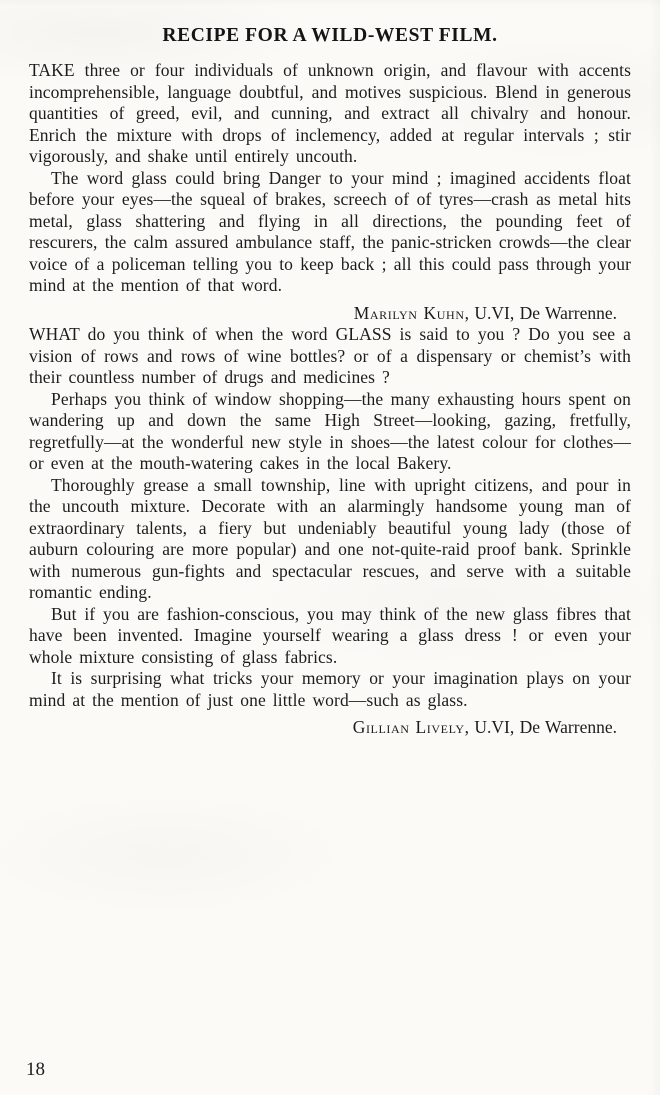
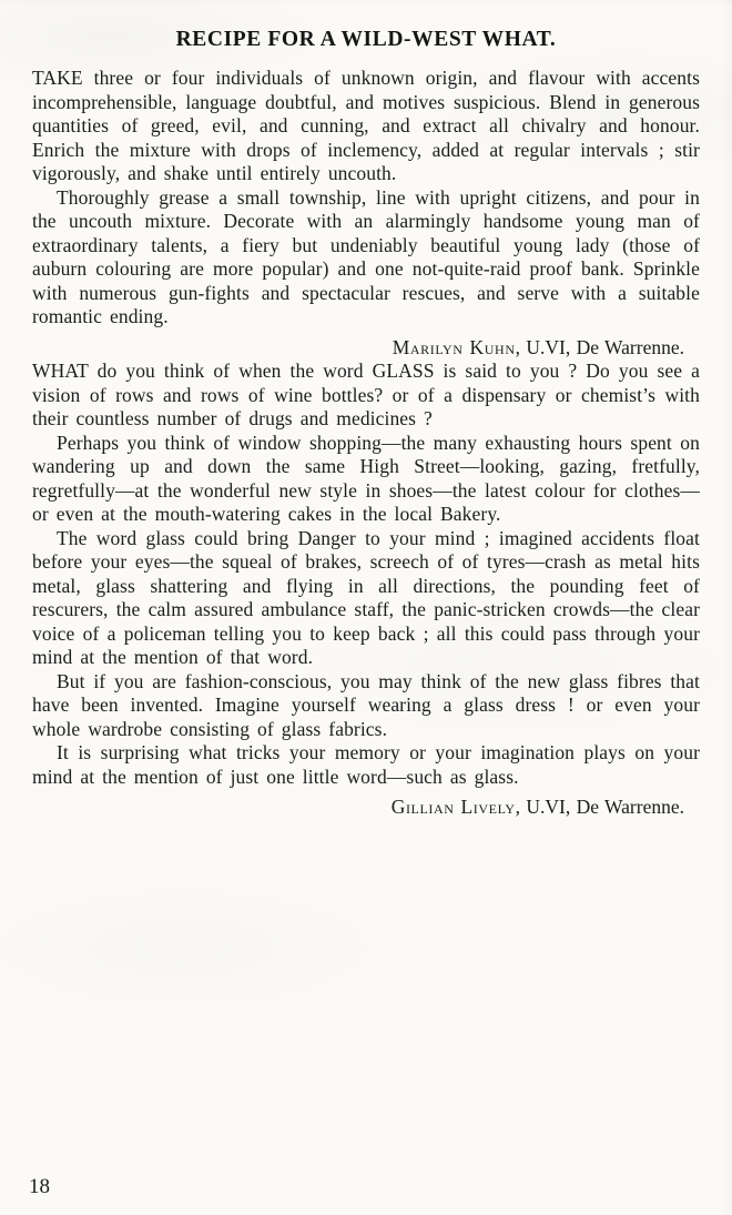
- RECIPE FOR A WILD-WEST FILM.
+ RECIPE FOR A WILD-WEST WHAT.
  TAKE three or four individuals of unknown origin, and flavour with accents incomprehensible, language doubtful, and motives suspicious. Blend in generous quantities of greed, evil, and cunning, and extract all chivalry and honour. Enrich the mixture with drops of inclemency, added at regular intervals ; stir vigorously, and shake until entirely uncouth.
- The word glass could bring Danger to your mind ; imagined accidents float before your eyes—the squeal of brakes, screech of of tyres—crash as metal hits metal, glass shattering and flying in all directions, the pounding feet of rescurers, the calm assured ambulance staff, the panic-stricken crowds—the clear voice of a policeman telling you to keep back ; all this could pass through your mind at the mention of that word.
+ Thoroughly grease a small township, line with upright citizens, and pour in the uncouth mixture. Decorate with an alarmingly handsome young man of extraordinary talents, a fiery but undeniably beautiful young lady (those of auburn colouring are more popular) and one not-quite-raid proof bank. Sprinkle with numerous gun-fights and spectacular rescues, and serve with a suitable romantic ending.
  Marilyn Kuhn, U.VI, De Warrenne.
  WHAT do you think of when the word GLASS is said to you ? Do you see a vision of rows and rows of wine bottles? or of a dispensary or chemist’s with their countless number of drugs and medicines ?
  Perhaps you think of window shopping—the many exhausting hours spent on wandering up and down the same High Street—looking, gazing, fretfully, regretfully—at the wonderful new style in shoes—the latest colour for clothes—or even at the mouth-watering cakes in the local Bakery.
- Thoroughly grease a small township, line with upright citizens, and pour in the uncouth mixture. Decorate with an alarmingly handsome young man of extraordinary talents, a fiery but undeniably beautiful young lady (those of auburn colouring are more popular) and one not-quite-raid proof bank. Sprinkle with numerous gun-fights and spectacular rescues, and serve with a suitable romantic ending.
+ The word glass could bring Danger to your mind ; imagined accidents float before your eyes—the squeal of brakes, screech of of tyres—crash as metal hits metal, glass shattering and flying in all directions, the pounding feet of rescurers, the calm assured ambulance staff, the panic-stricken crowds—the clear voice of a policeman telling you to keep back ; all this could pass through your mind at the mention of that word.
- But if you are fashion-conscious, you may think of the new glass fibres that have been invented. Imagine yourself wearing a glass dress ! or even your whole mixture consisting of glass fabrics.
+ But if you are fashion-conscious, you may think of the new glass fibres that have been invented. Imagine yourself wearing a glass dress ! or even your whole wardrobe consisting of glass fabrics.
  It is surprising what tricks your memory or your imagination plays on your mind at the mention of just one little word—such as glass.
  Gillian Lively, U.VI, De Warrenne.
  18
